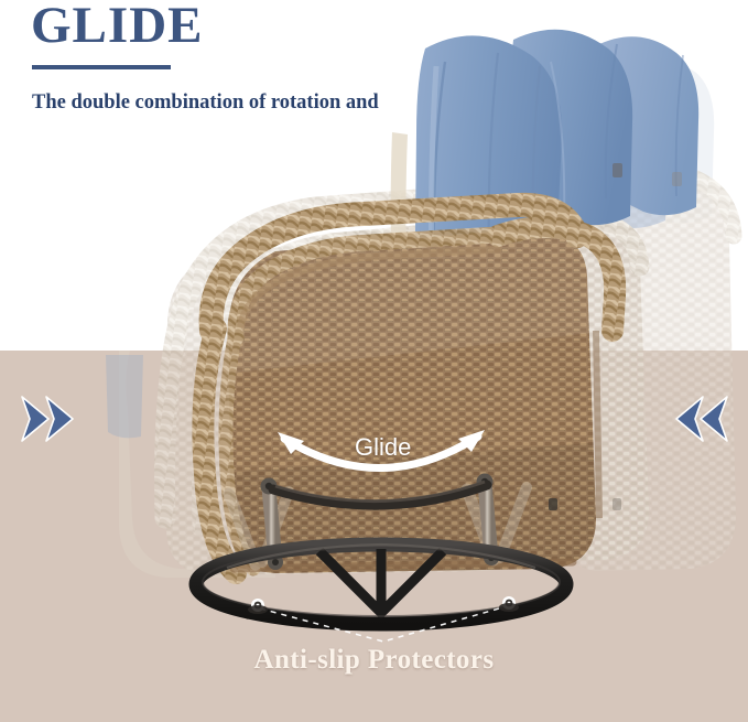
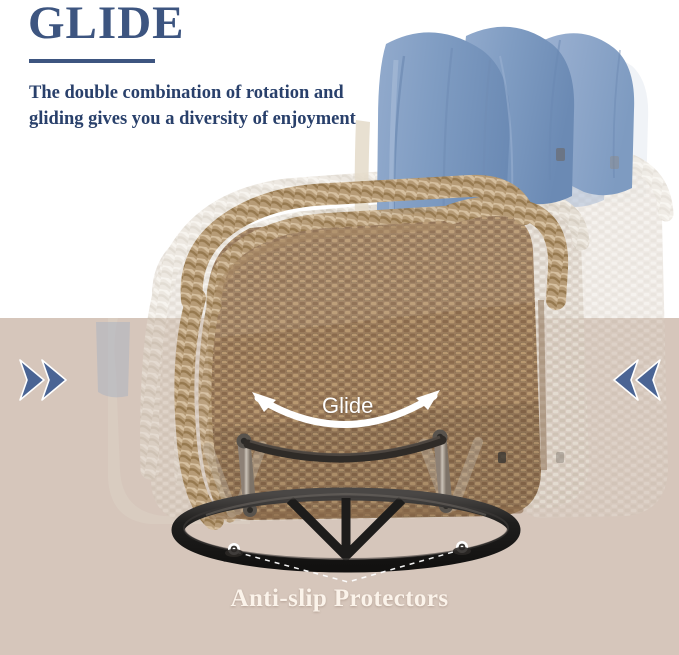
  GLIDE
  The double combination of rotation and
+ gliding gives you a diversity of enjoyment
  Glide
  Anti-slip Protectors
